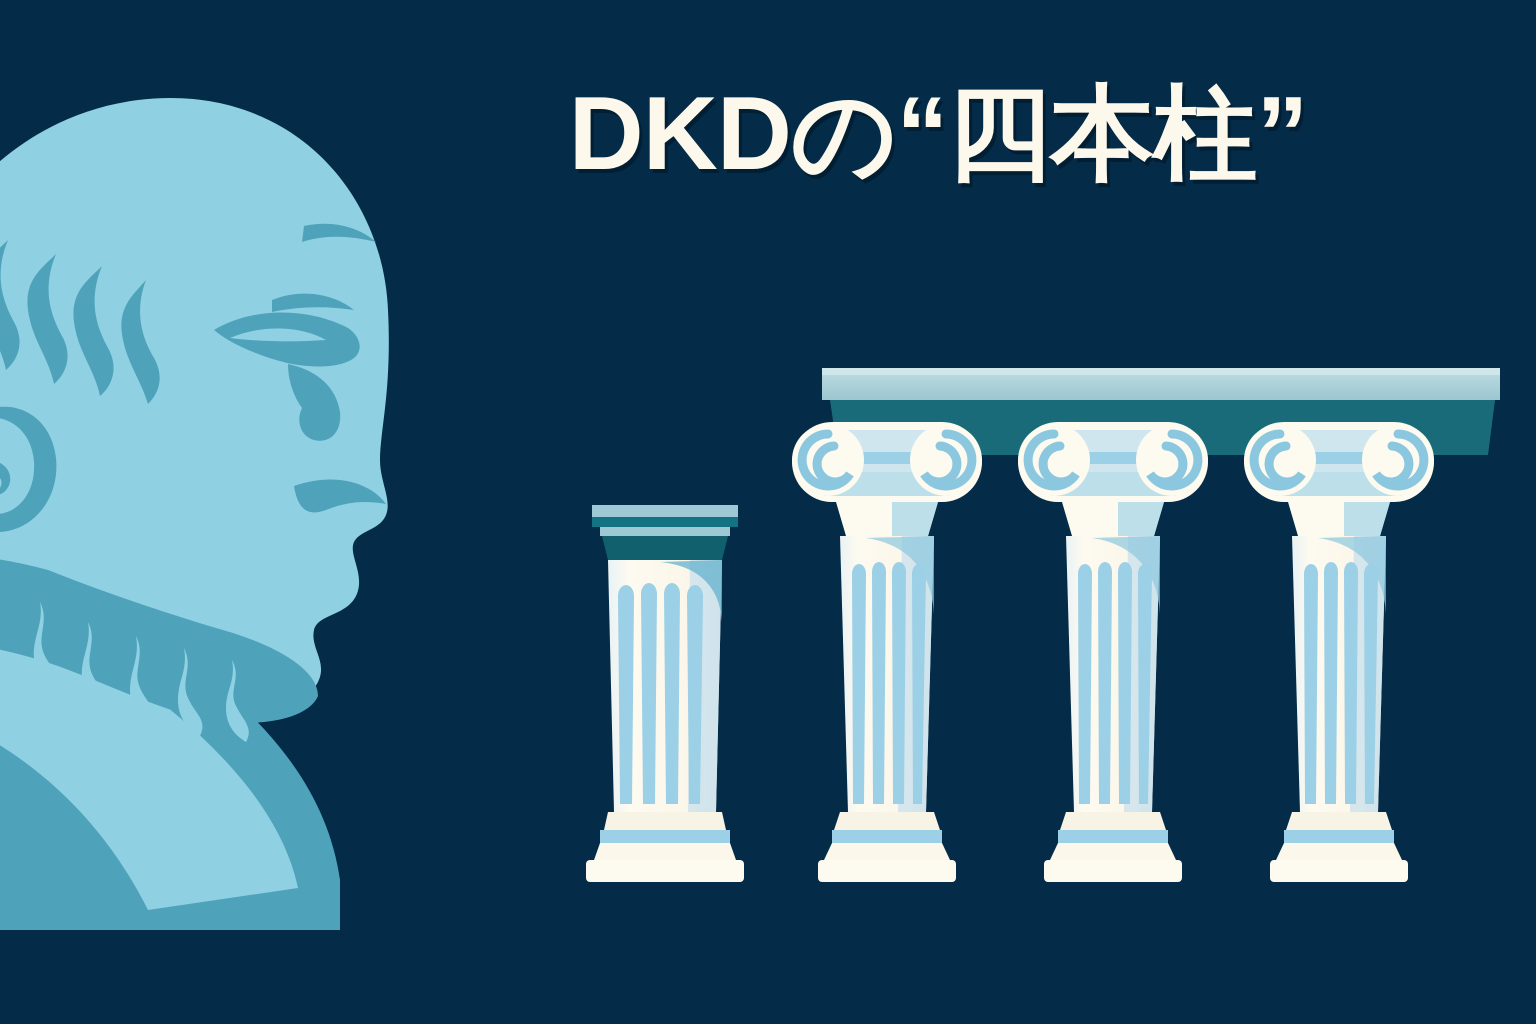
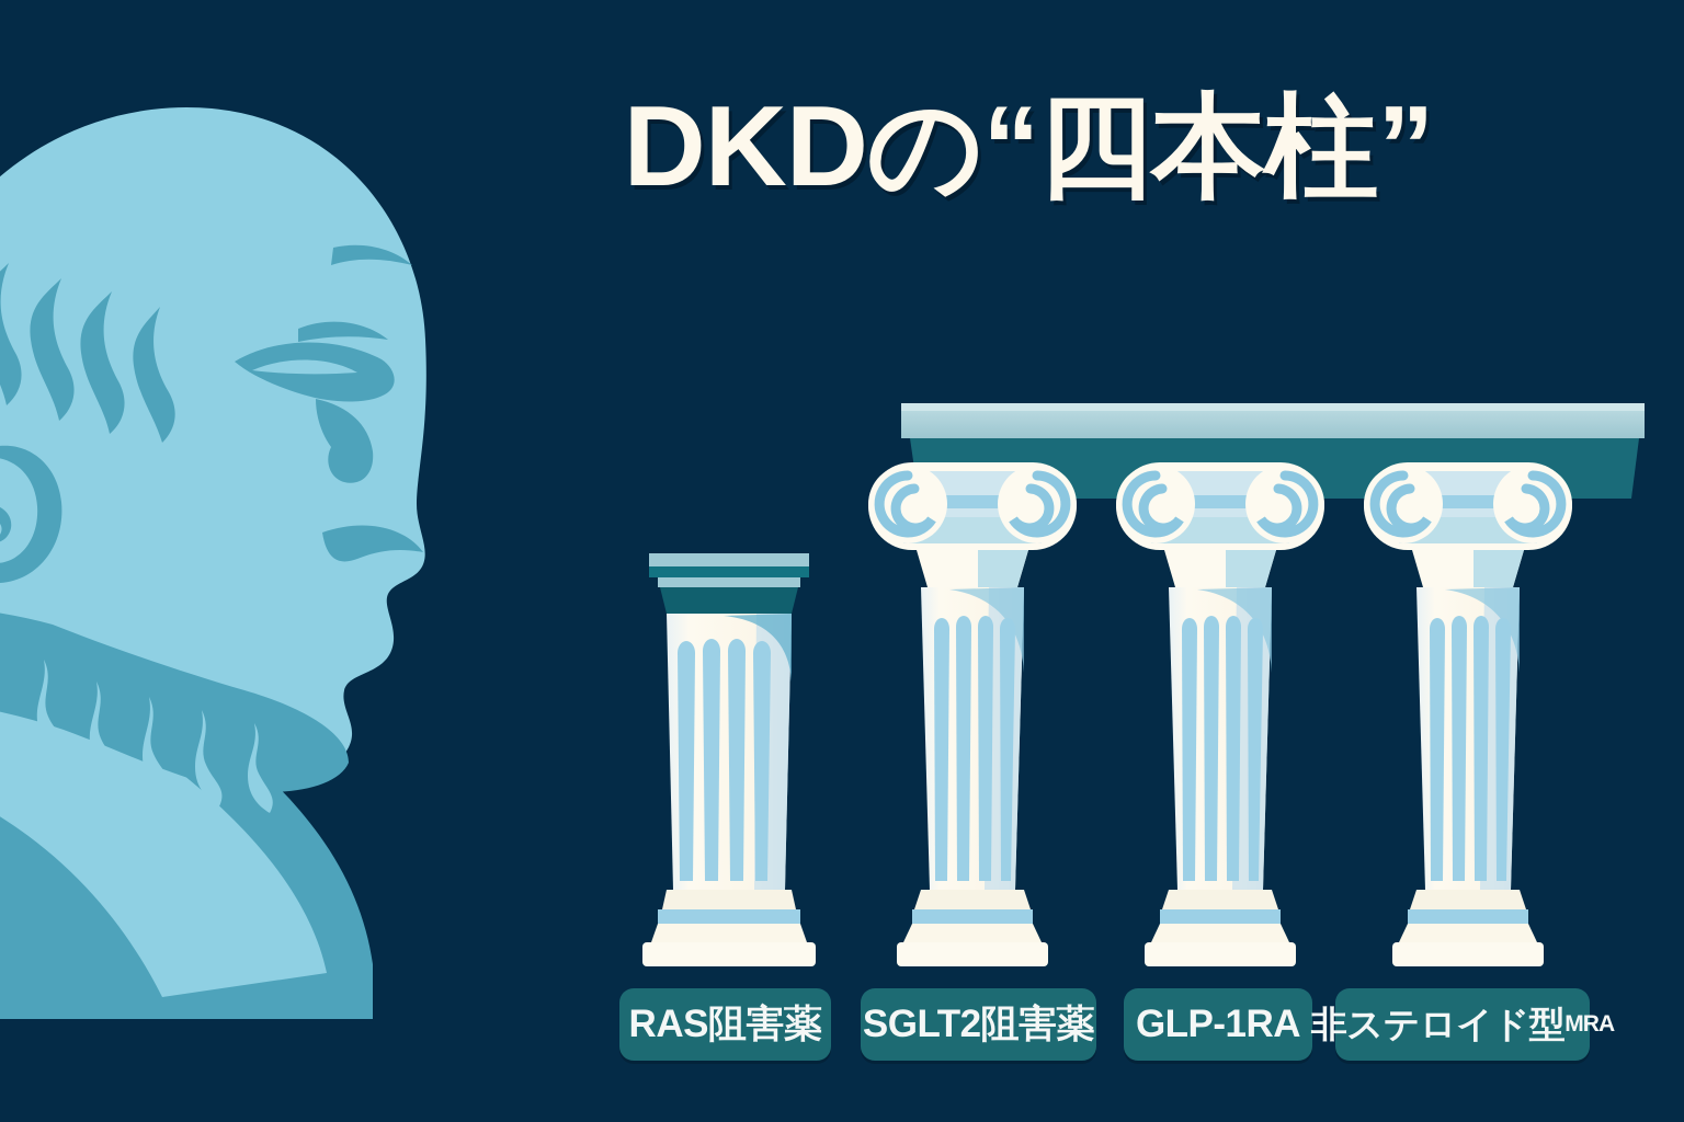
  DKDの“四本柱”
+ RAS阻害薬
+ SGLT2阻害薬
+ GLP-1RA
+ 非ステロイド型
+ MRA
